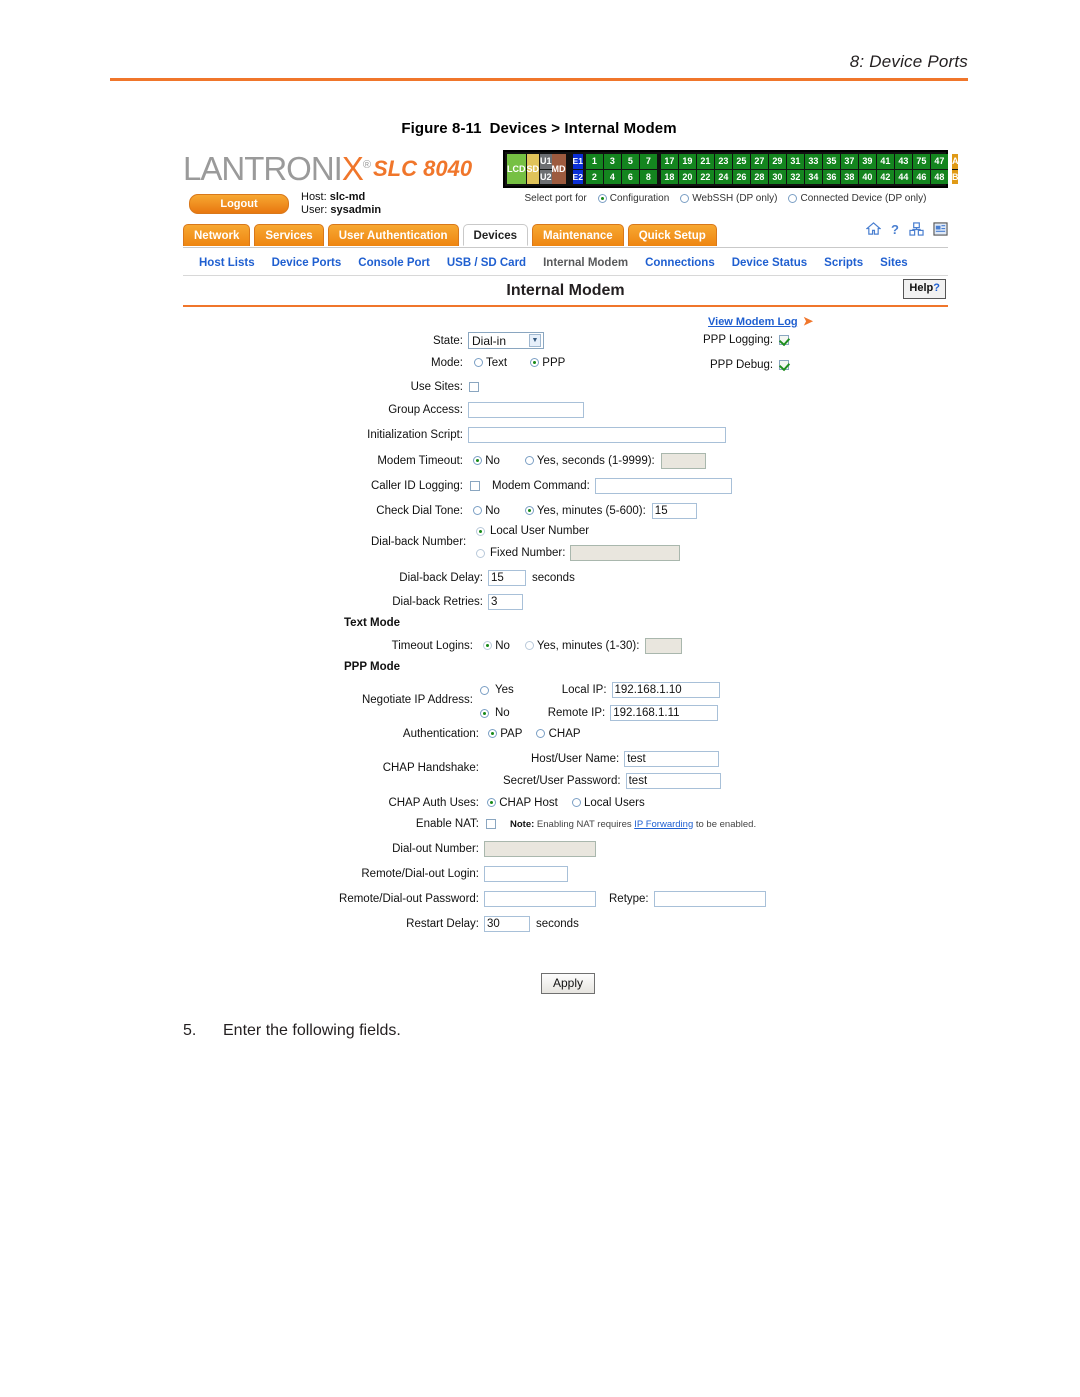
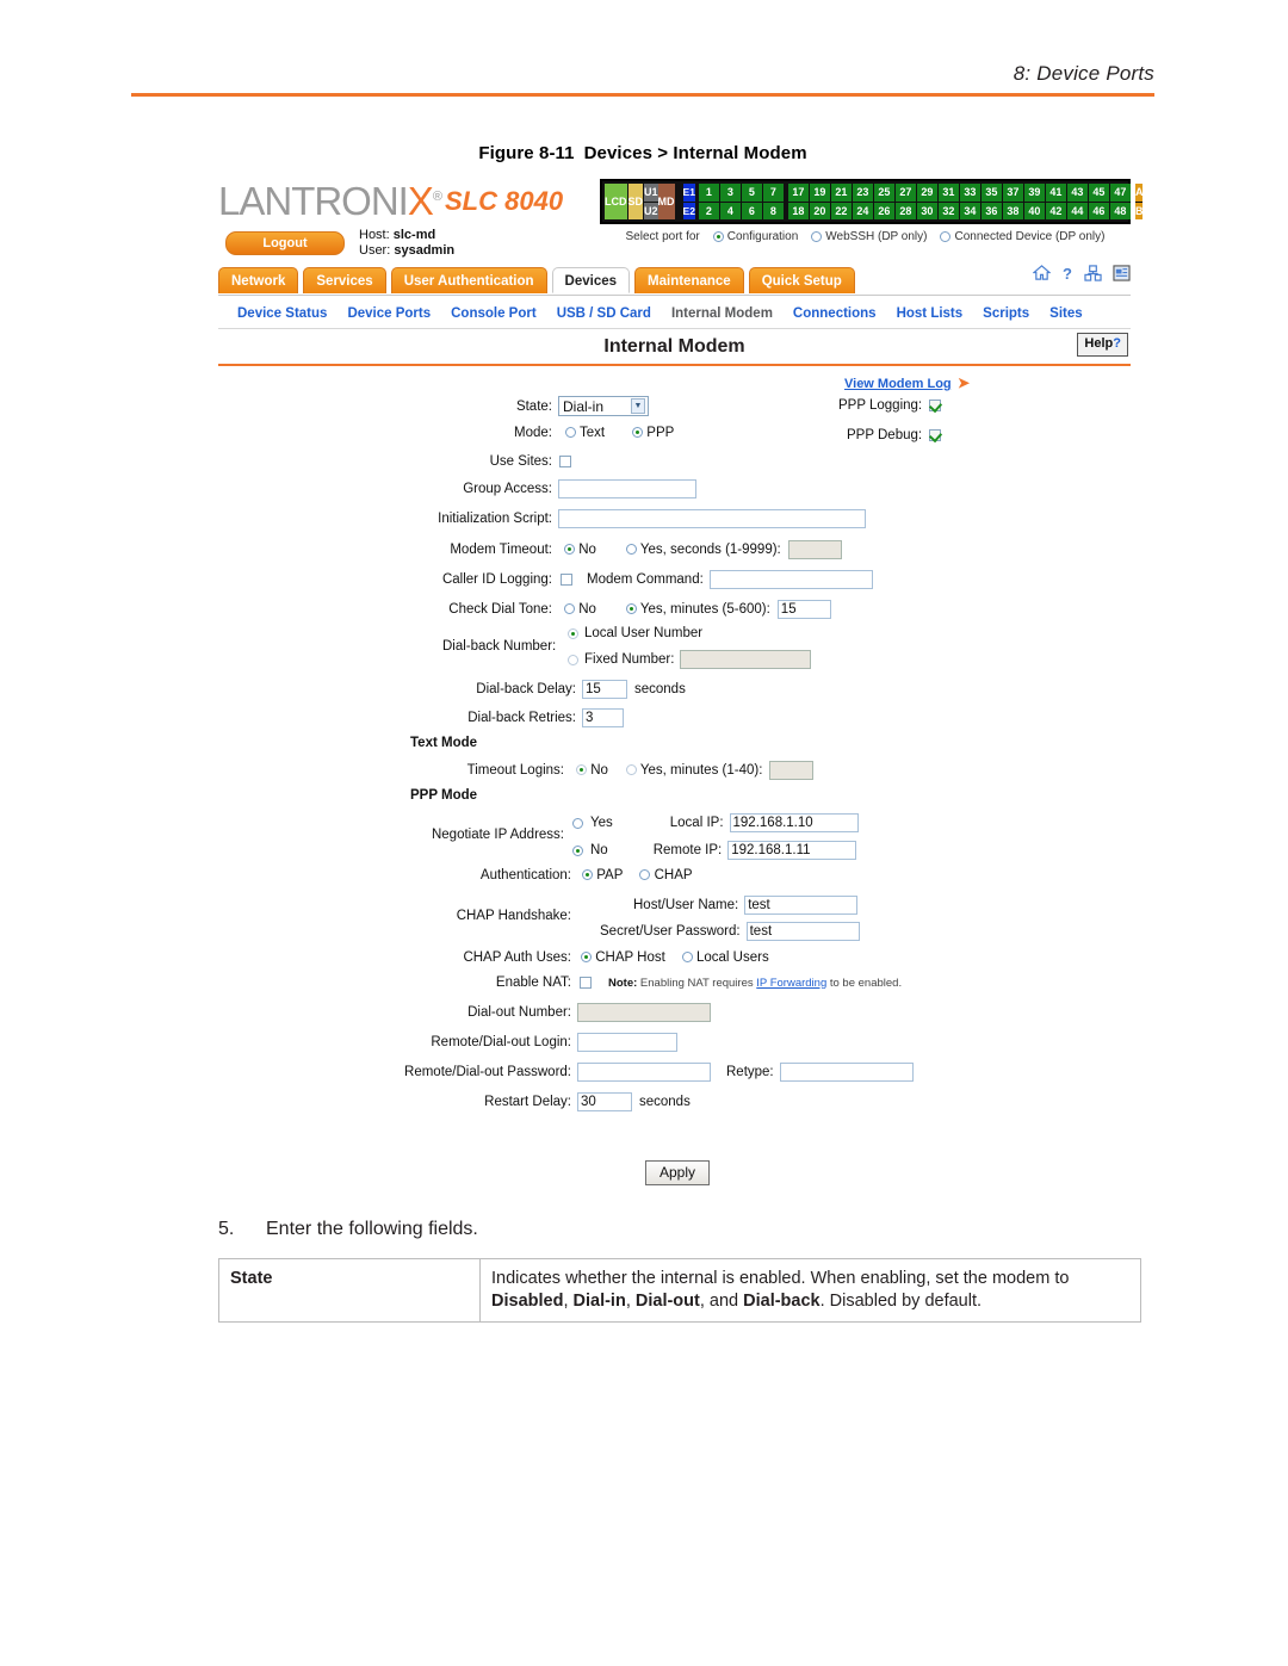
  8: Device Ports
  Figure 8-11 Devices > Internal Modem
  LANTRONIX®
  SLC 8040
  Logout
  Host: slc-md
  User: sysadmin
  LCD
  SD
  U1
  U2
  MD
  E1
  E2
  1
  2
  3
  4
  5
  6
  7
  8
  17
  18
  19
  20
  21
  22
  23
  24
  25
  26
  27
  28
  29
  30
  31
  32
  33
  34
  35
  36
  37
  38
  39
  40
  41
  42
  43
  44
- 75
+ 45
  46
  47
  48
  A
  B
  Select port for
  Configuration
  WebSSH (DP only)
  Connected Device (DP only)
  Network
  Services
  User Authentication
  Devices
  Maintenance
  Quick Setup
  ?
- Host Lists
+ Device Status
  Device Ports
  Console Port
  USB / SD Card
  Internal Modem
  Connections
- Device Status
+ Host Lists
  Scripts
  Sites
  Internal Modem
  Help?
  View Modem Log
  ➤
  State:
  Dial-in
  PPP Logging:
  Mode:
  Text
  PPP
  PPP Debug:
  Use Sites:
  Group Access:
  Initialization Script:
  Modem Timeout:
  No
  Yes, seconds (1-9999):
  Caller ID Logging:
  Modem Command:
  Check Dial Tone:
  No
  Yes, minutes (5-600):
  15
  Dial-back Number:
  Local User Number
  Fixed Number:
  Dial-back Delay:
  15
  seconds
  Dial-back Retries:
  3
  Text Mode
  Timeout Logins:
  No
- Yes, minutes (1-30):
+ Yes, minutes (1-40):
  PPP Mode
  Negotiate IP Address:
  Yes
  Local IP:
  192.168.1.10
  No
  Remote IP:
  192.168.1.11
  Authentication:
  PAP
  CHAP
  CHAP Handshake:
  Host/User Name:
  test
  Secret/User Password:
  test
  CHAP Auth Uses:
  CHAP Host
  Local Users
  Enable NAT:
  Note: Enabling NAT requires IP Forwarding to be enabled.
  Dial-out Number:
  Remote/Dial-out Login:
  Remote/Dial-out Password:
  Retype:
  Restart Delay:
  30
  seconds
  Apply
  5.
  Enter the following fields.
+ State	Indicates whether the internal is enabled. When enabling, set the modem to Disabled, Dial-in, Dial-out, and Dial-back. Disabled by default.
